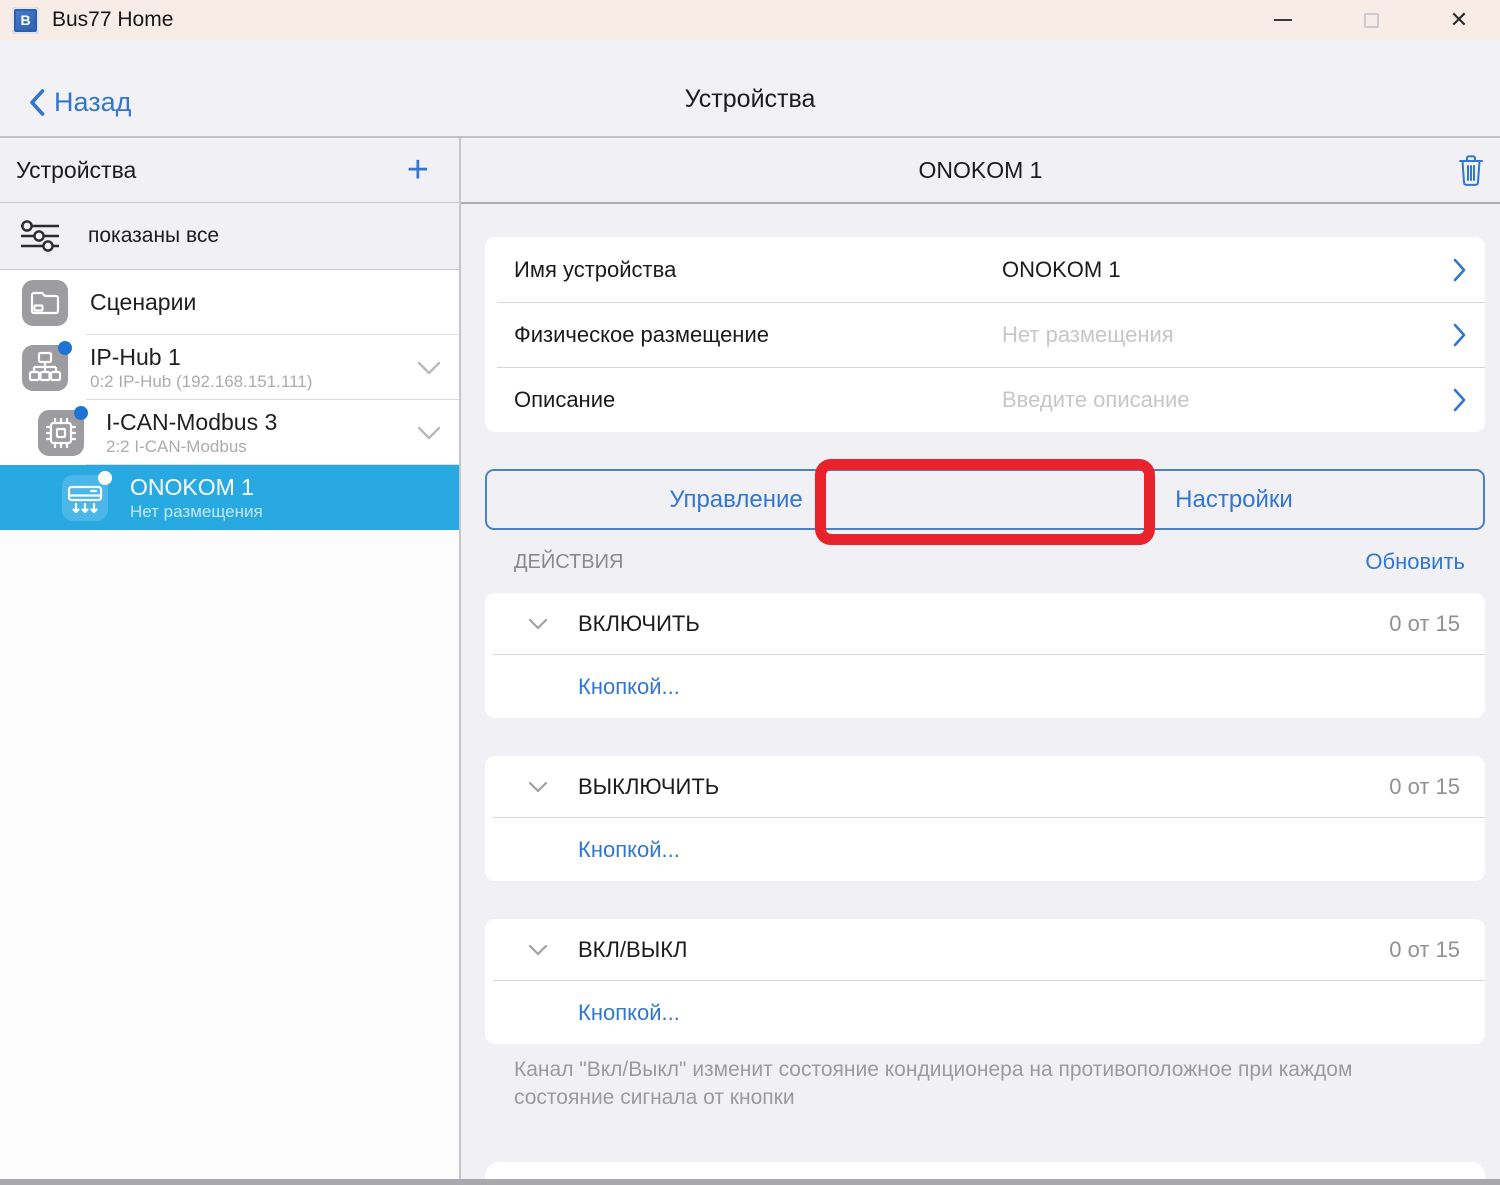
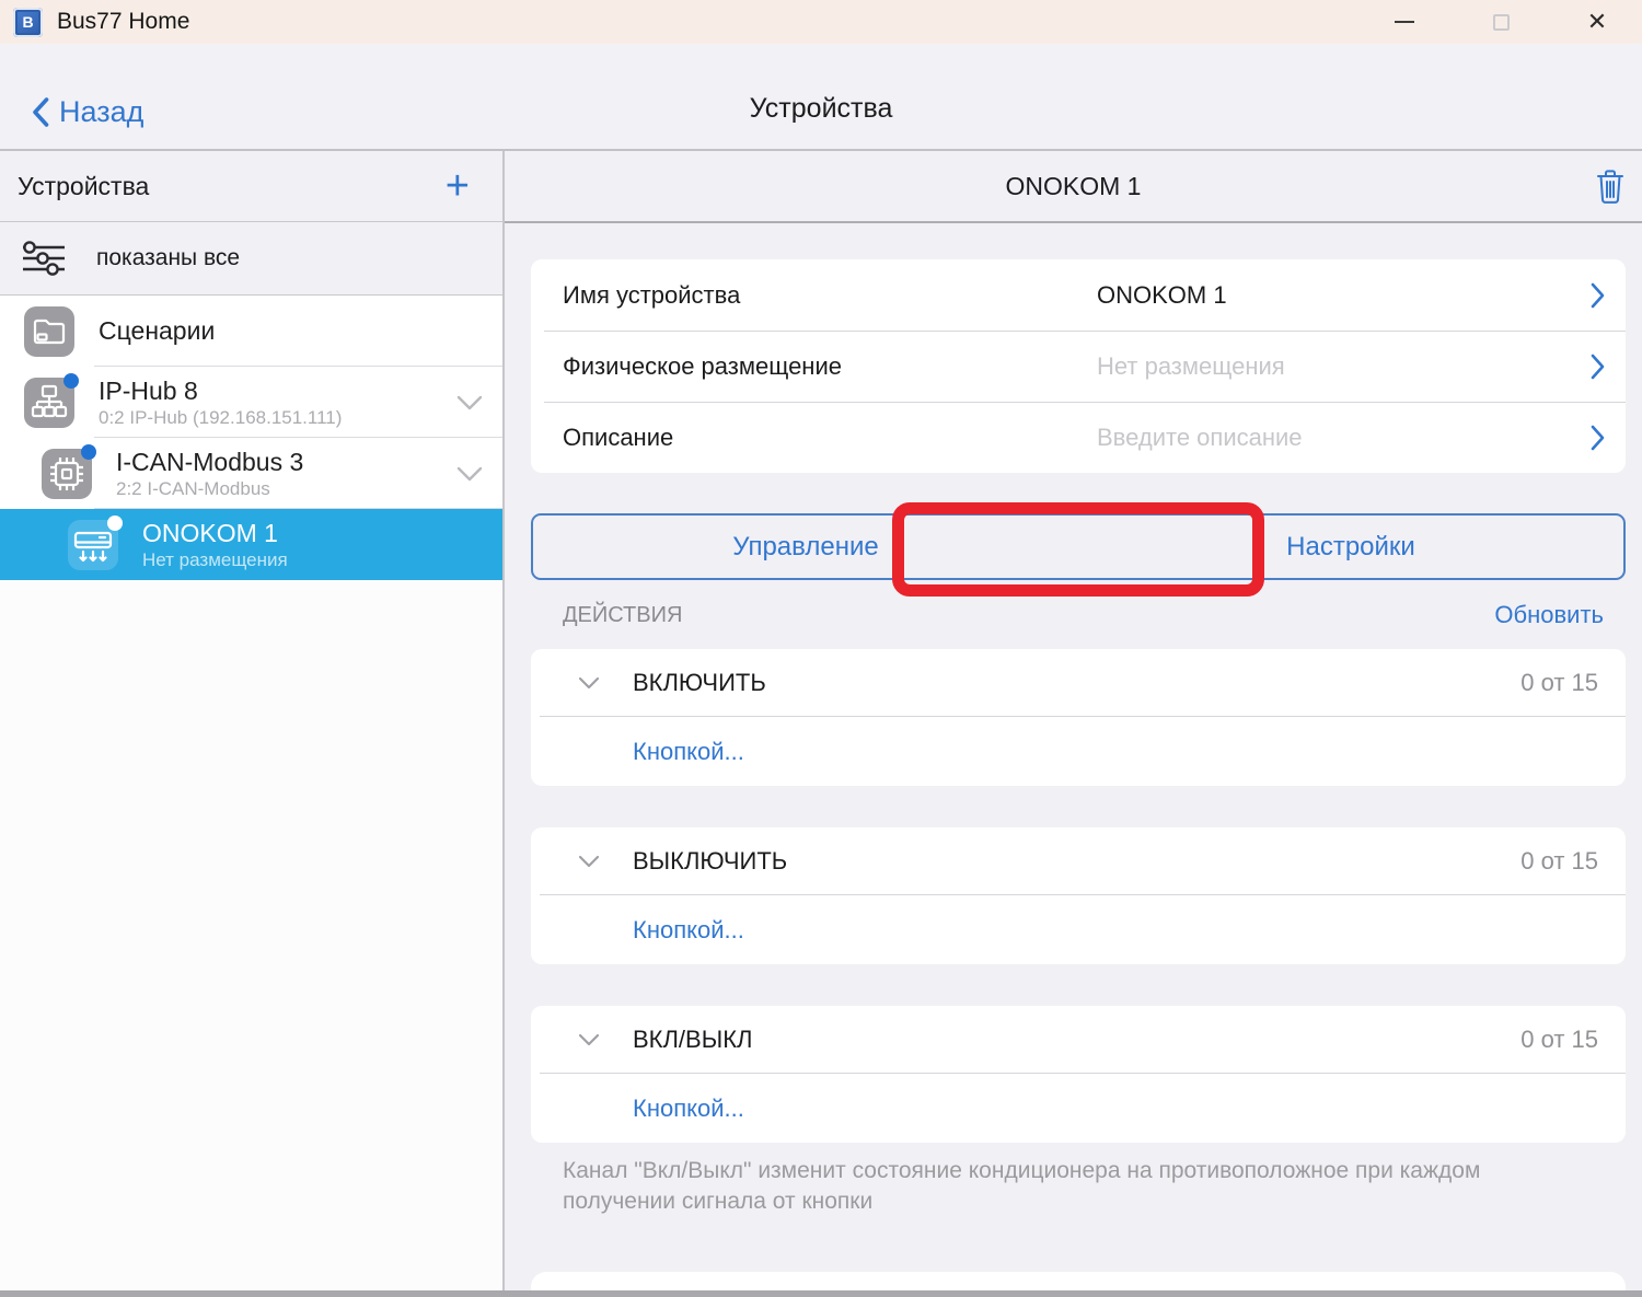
  B
  Bus77 Home
  ✕
  Назад
  Устройства
  Устройства
  +
  показаны все
  Сценарии
- IP-Hub 1
+ IP-Hub 8
  0:2 IP-Hub (192.168.151.111)
  I-CAN-Modbus 3
  2:2 I-CAN-Modbus
  ONOKOM 1
  Нет размещения
  ONOKOM 1
  Имя устройства
  ONOKOM 1
  Физическое размещение
  Нет размещения
  Описание
  Введите описание
  Управление
  Настройки
  ДЕЙСТВИЯ
  Обновить
  ВКЛЮЧИТЬ
  0 от 15
  Кнопкой...
  ВЫКЛЮЧИТЬ
  0 от 15
  Кнопкой...
  ВКЛ/ВЫКЛ
  0 от 15
  Кнопкой...
- Канал "Вкл/Выкл" изменит состояние кондиционера на противоположное при каждом состояние сигнала от кнопки
+ Канал "Вкл/Выкл" изменит состояние кондиционера на противоположное при каждом получении сигнала от кнопки
